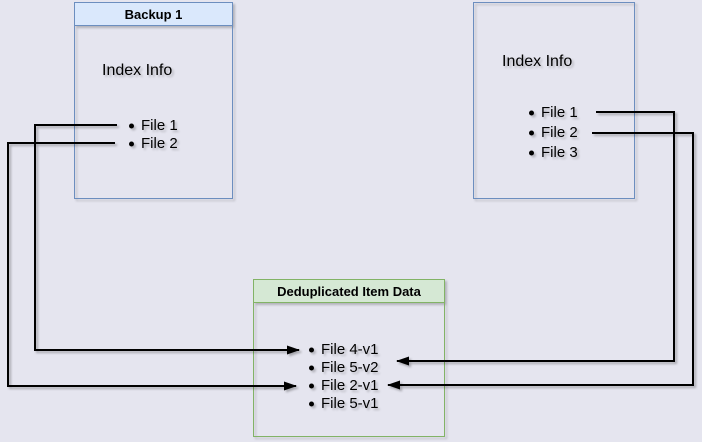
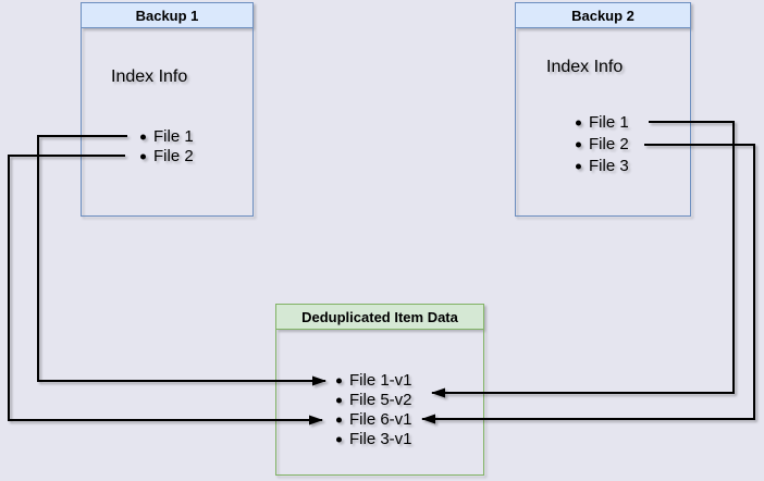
  Backup 1
  Index Info
  File 1
  File 2
+ Backup 2
  Index Info
  File 1
  File 2
  File 3
  Deduplicated Item Data
- File 4-v1
+ File 1-v1
  File 5-v2
- File 2-v1
+ File 6-v1
- File 5-v1
+ File 3-v1
